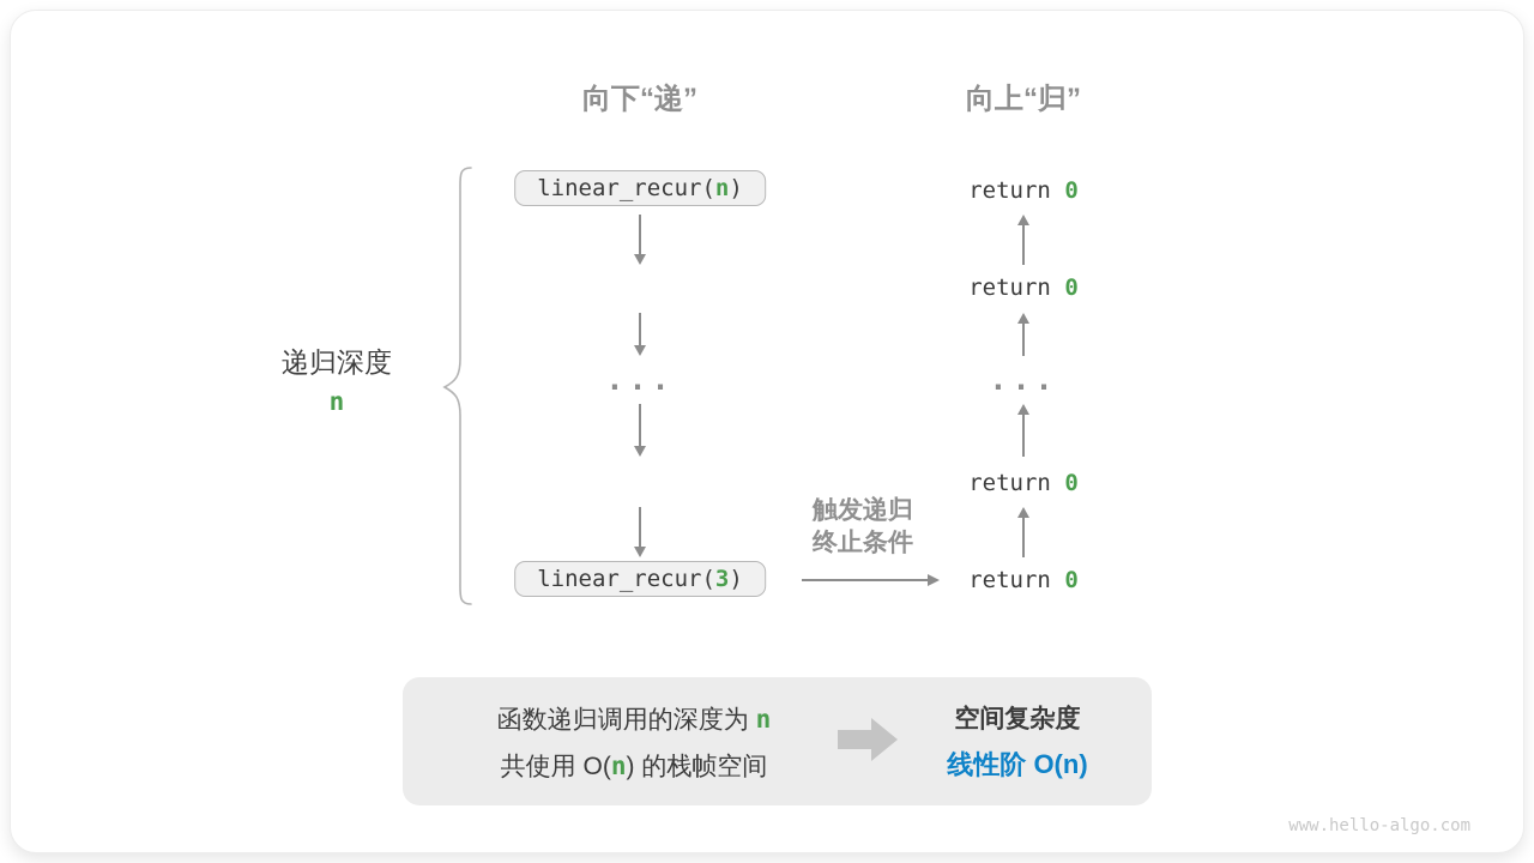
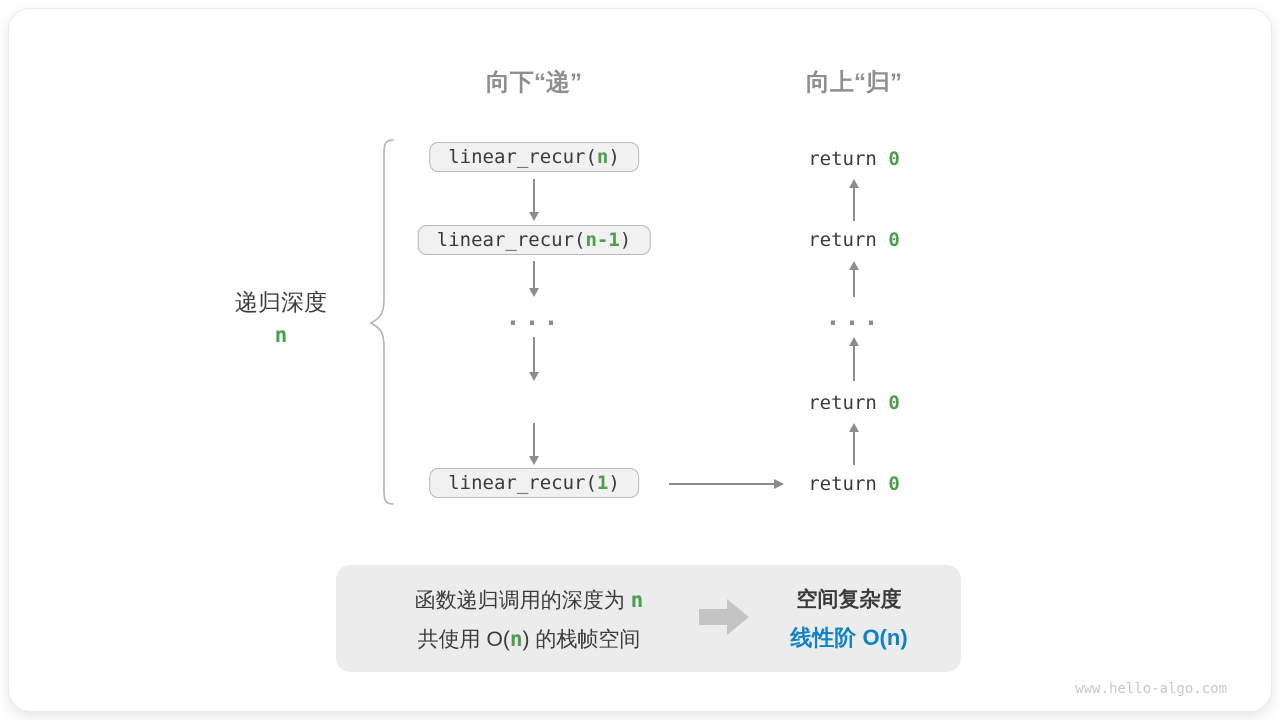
  向下“递”
  向上“归”
  递归深度
  n
  linear_recur(n)
+ linear_recur(n-1)
  ...
- linear_recur(3)
+ linear_recur(1)
- 触发递归
- 终止条件
  return 0
  return 0
  ...
  return 0
  return 0
  函数递归调用的深度为 n
  共使用 O(n) 的栈帧空间
  空间复杂度
  线性阶 O(n)
  www.hello-algo.com
